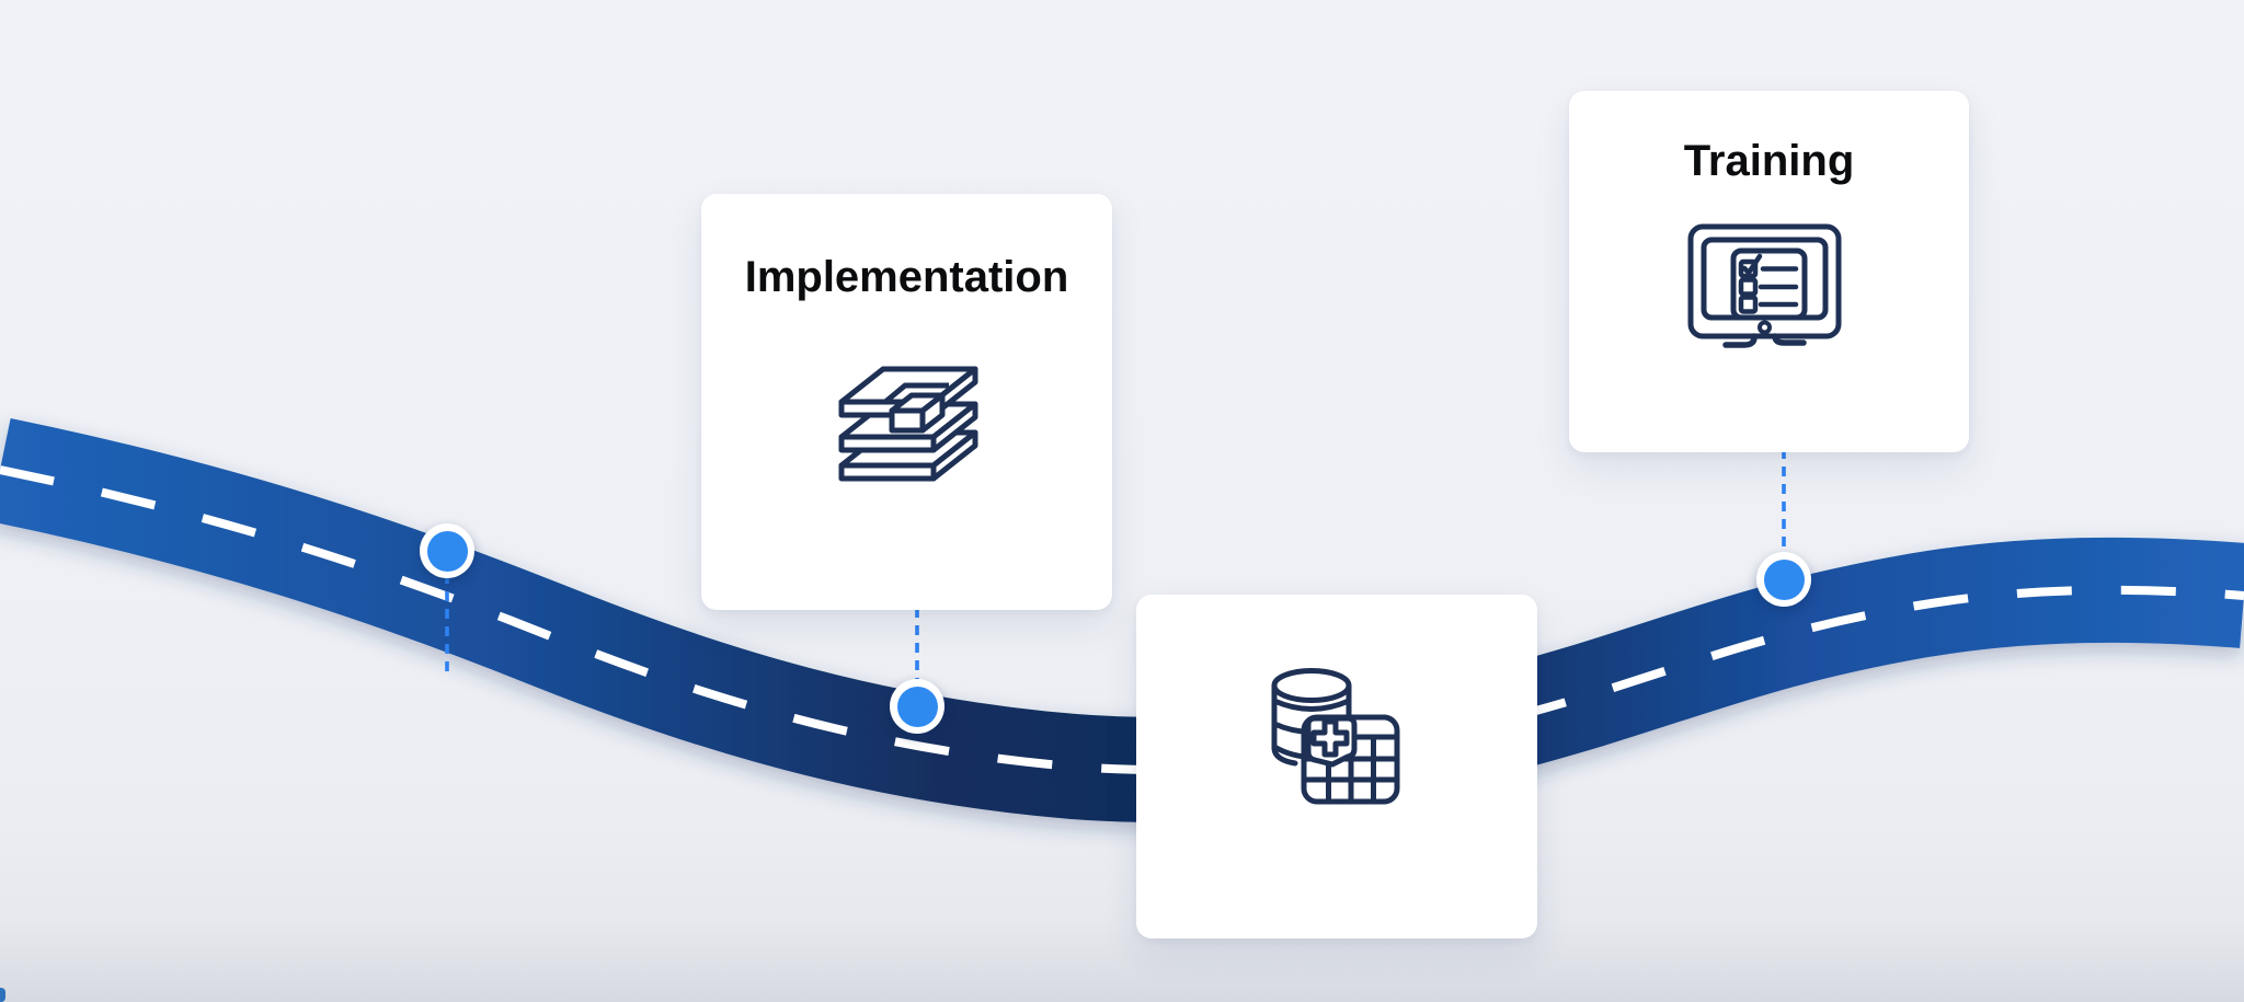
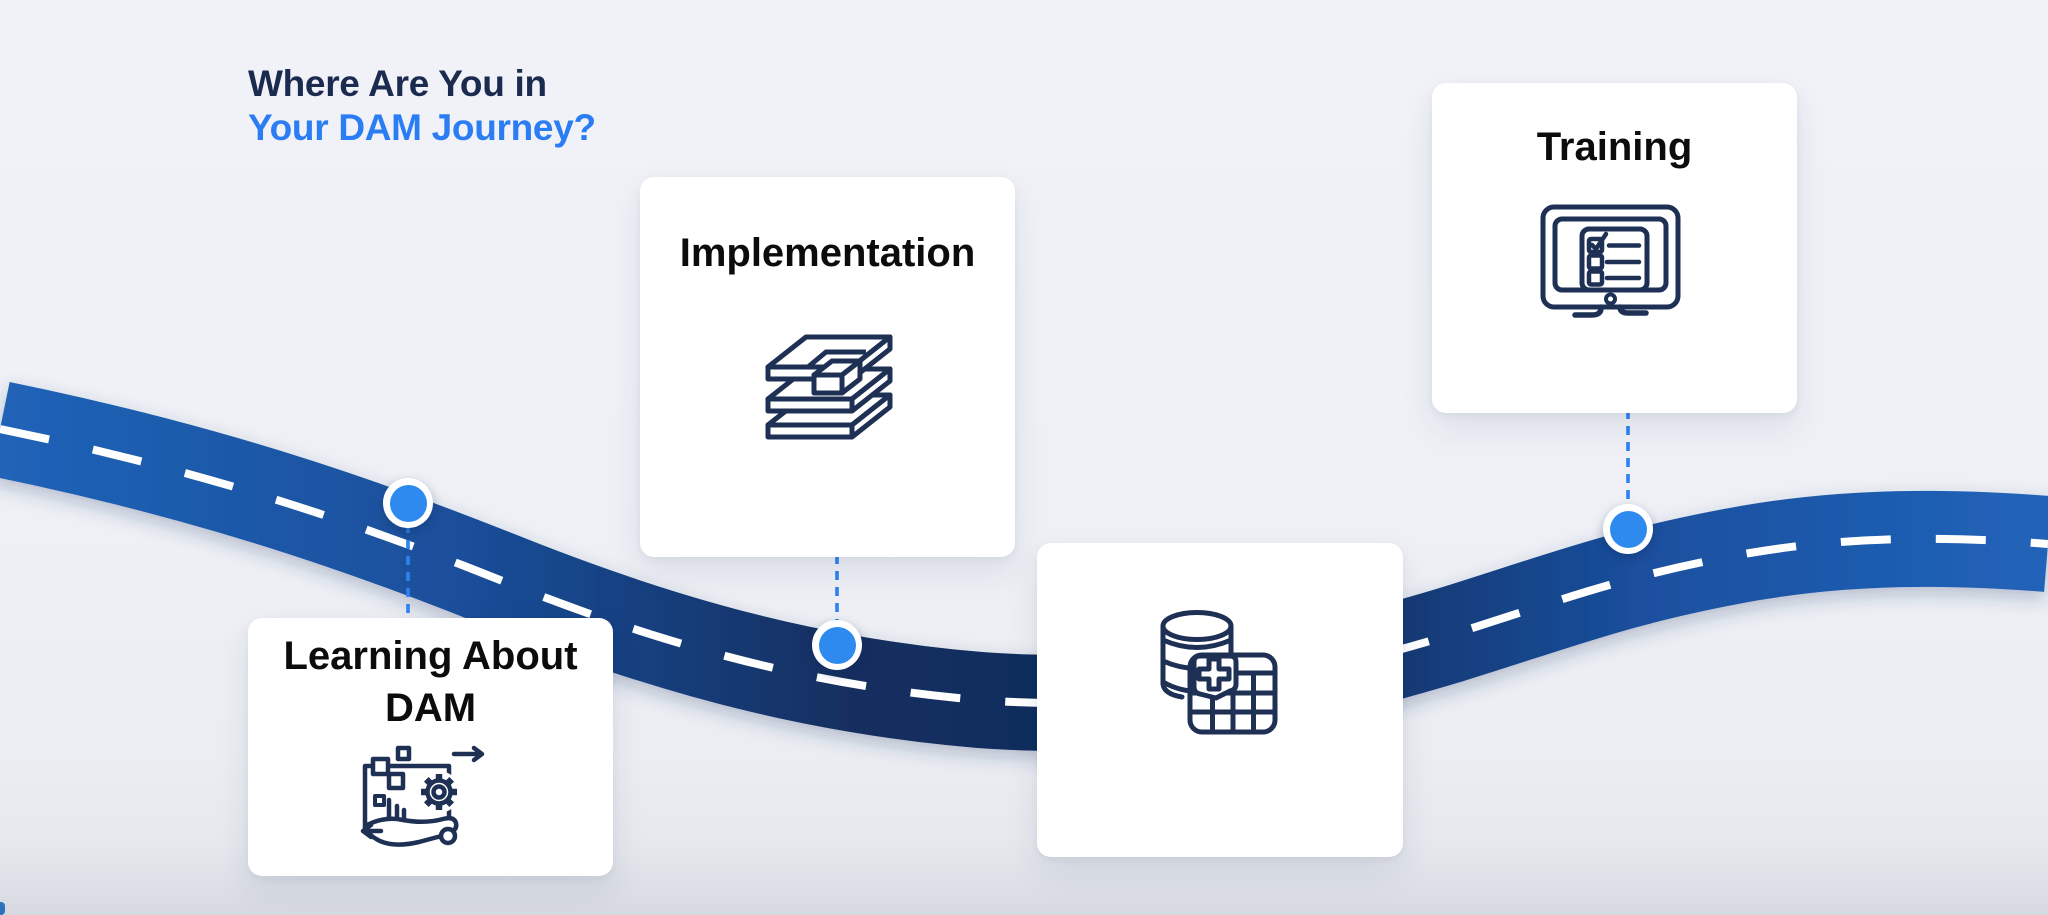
+ Where Are You in
+ Your DAM Journey?
+ Learning About DAM
  Implementation
  Training
